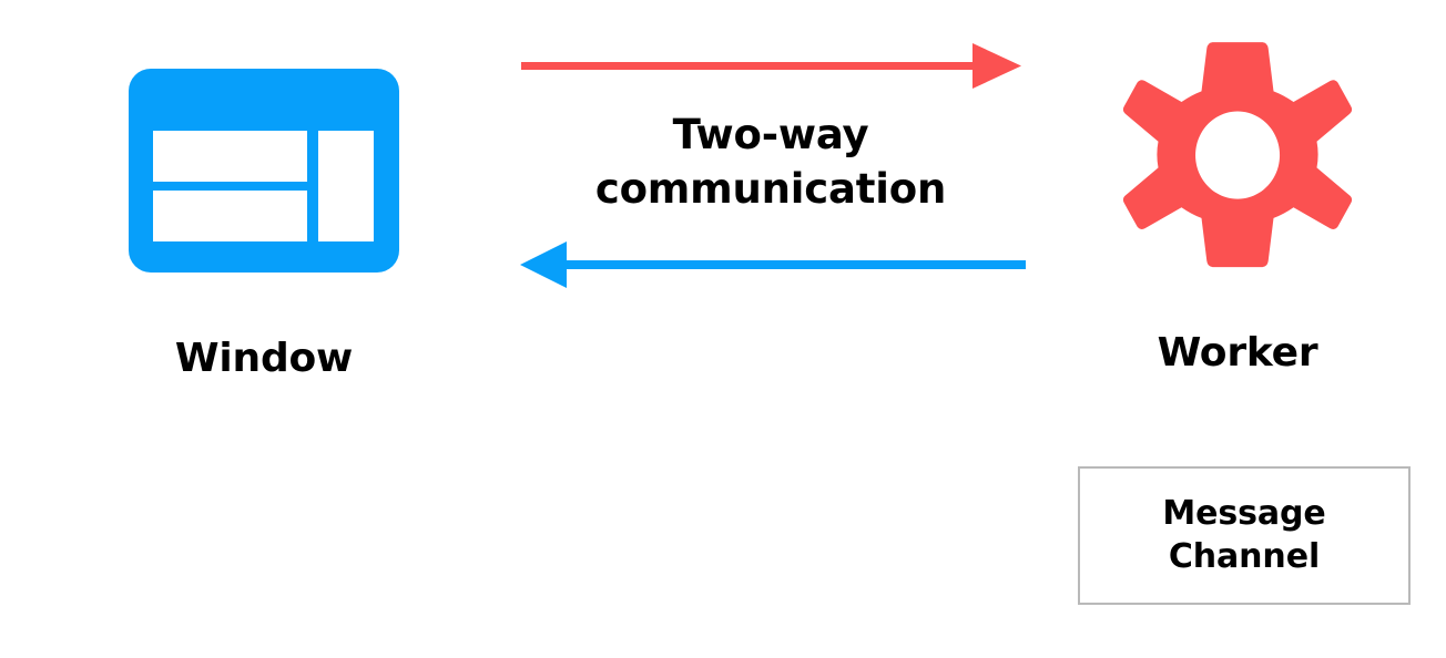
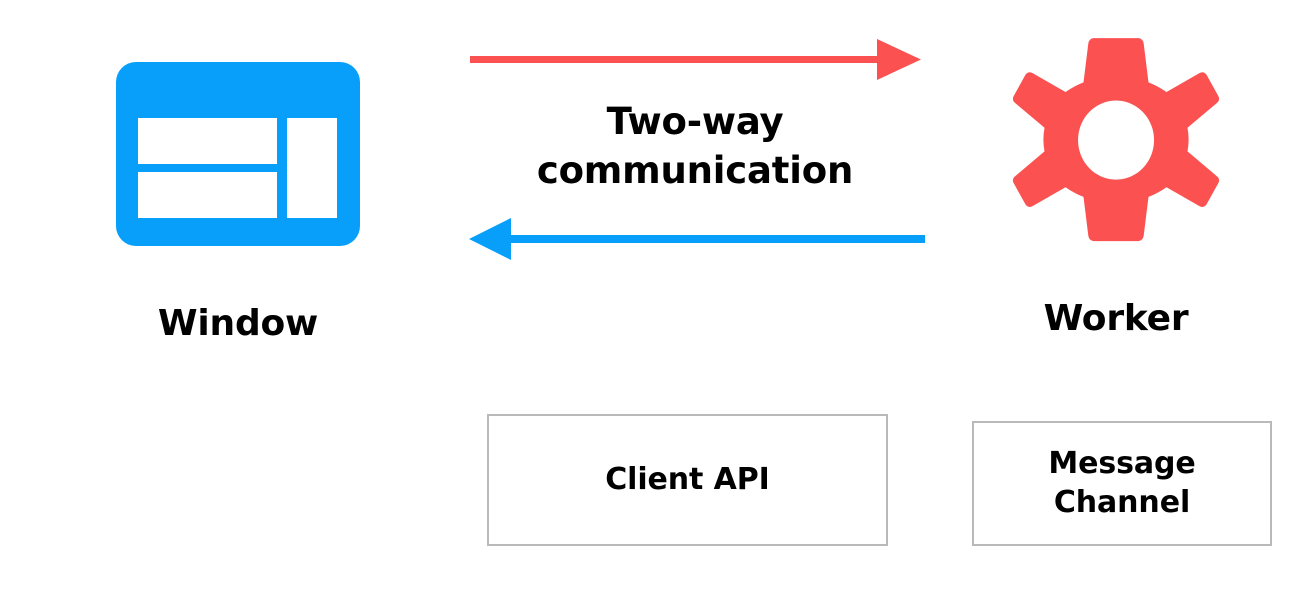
  Two-way
  communication
  Window
  Worker
+ Client API
  Message
  Channel
